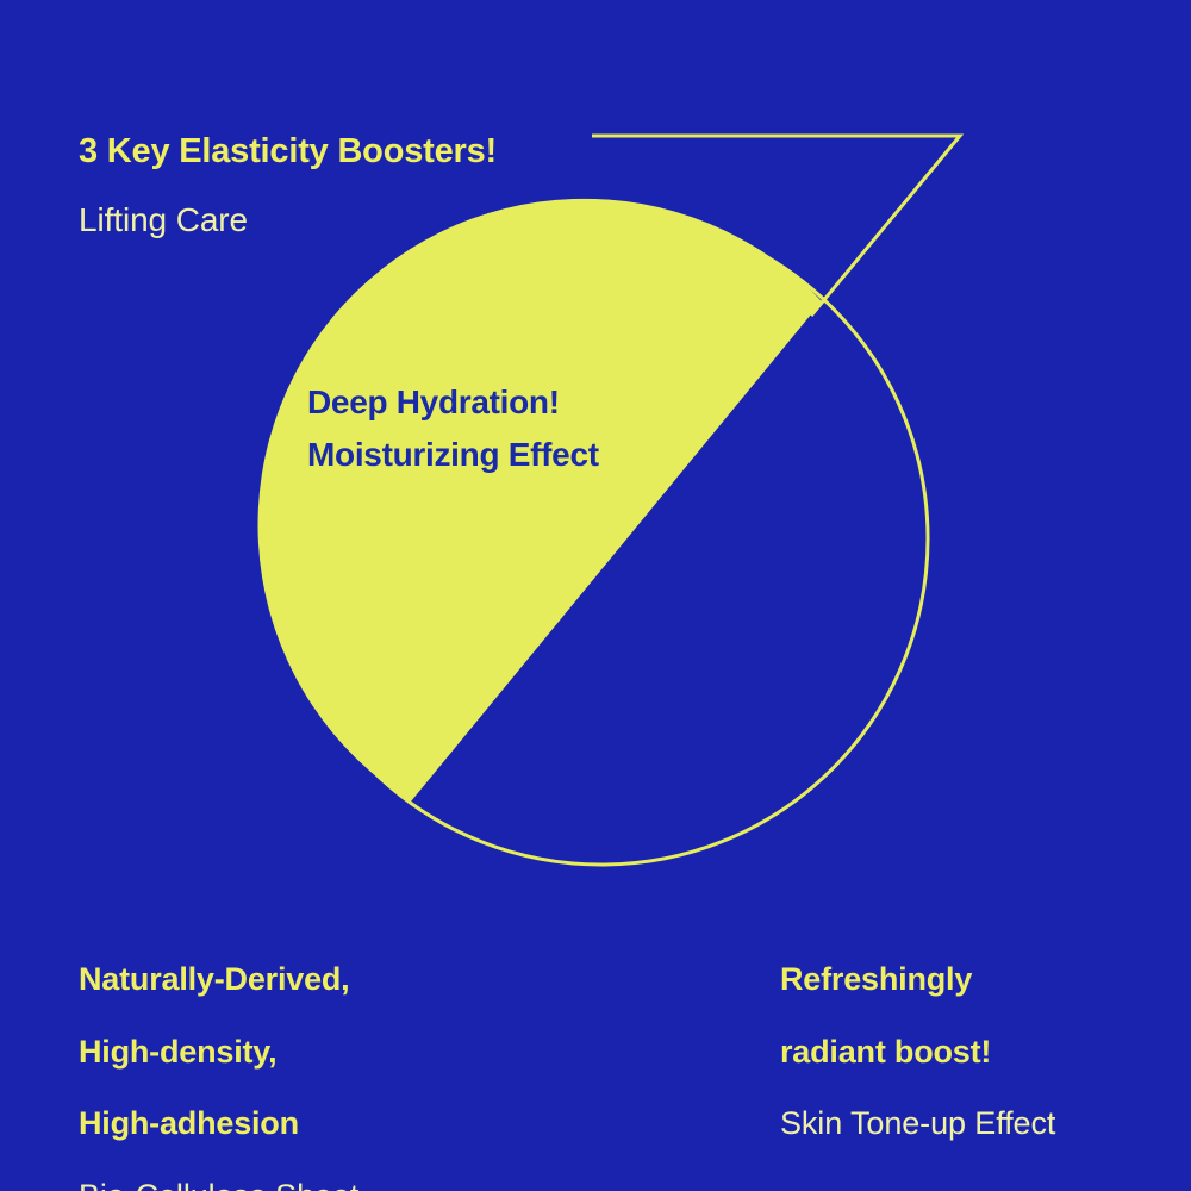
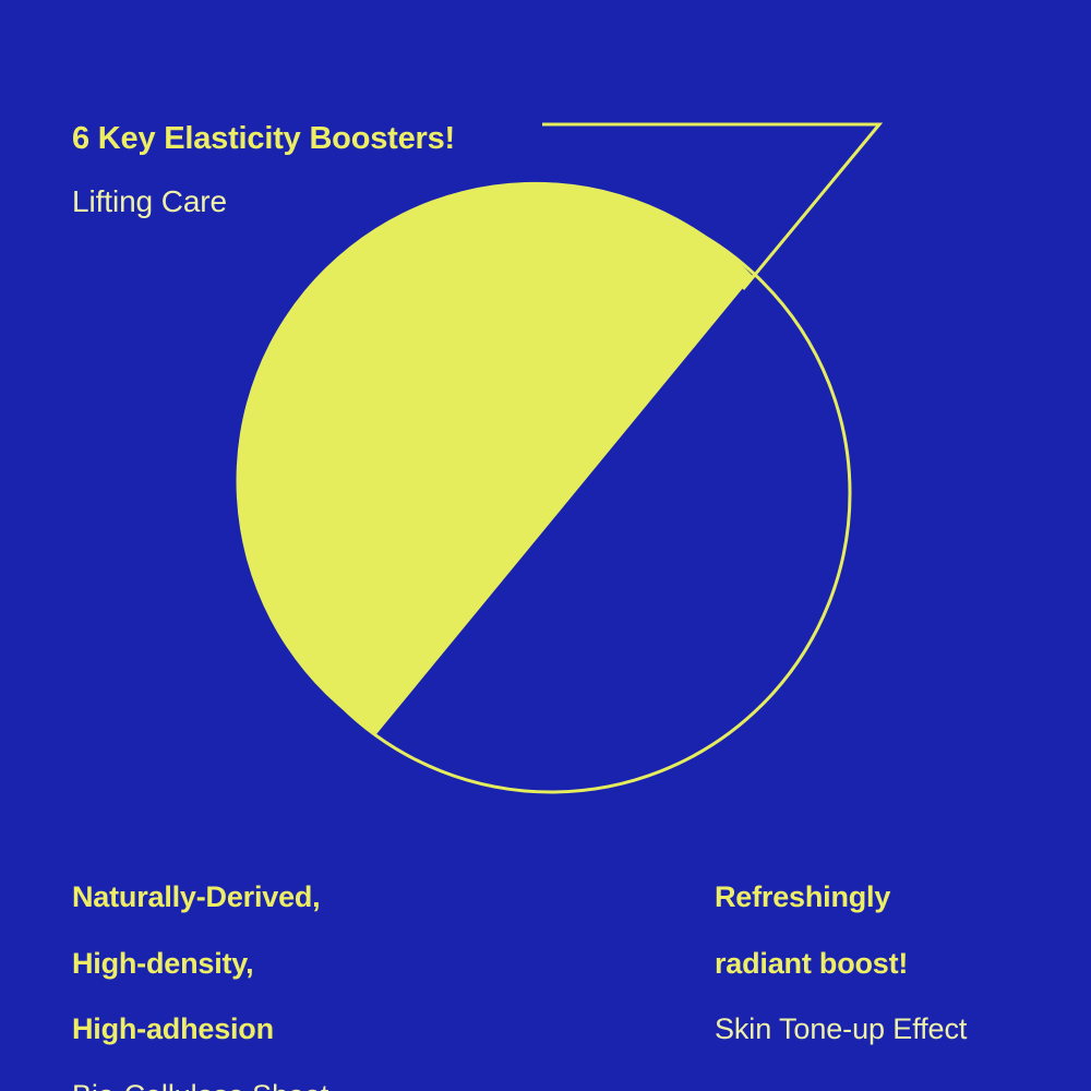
- 3 Key Elasticity Boosters!
+ 6 Key Elasticity Boosters!
  Lifting Care
- Deep Hydration!
- Moisturizing Effect
  Naturally-Derived,
  High-density,
  High-adhesion
  Refreshingly
  radiant boost!
  Skin Tone-up Effect
